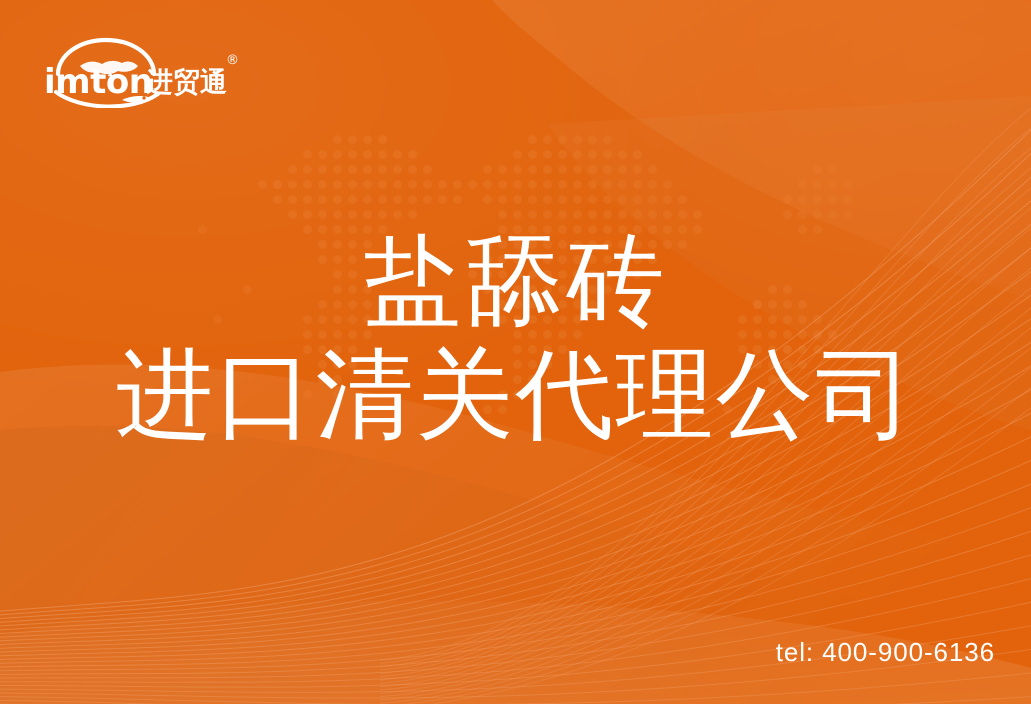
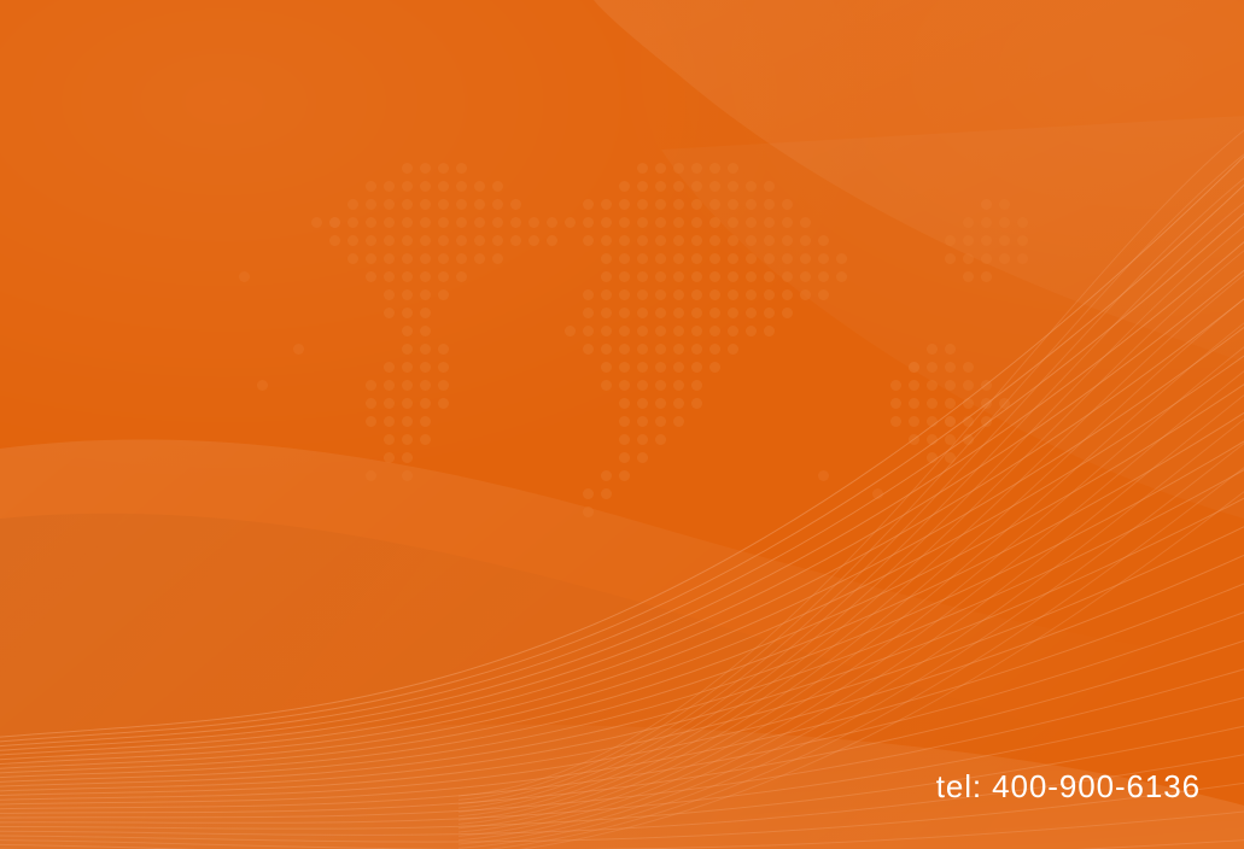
- imton
- 进贸通
- ®
- 盐舔砖
- 进口清关代理公司
  tel: 400-900-6136
